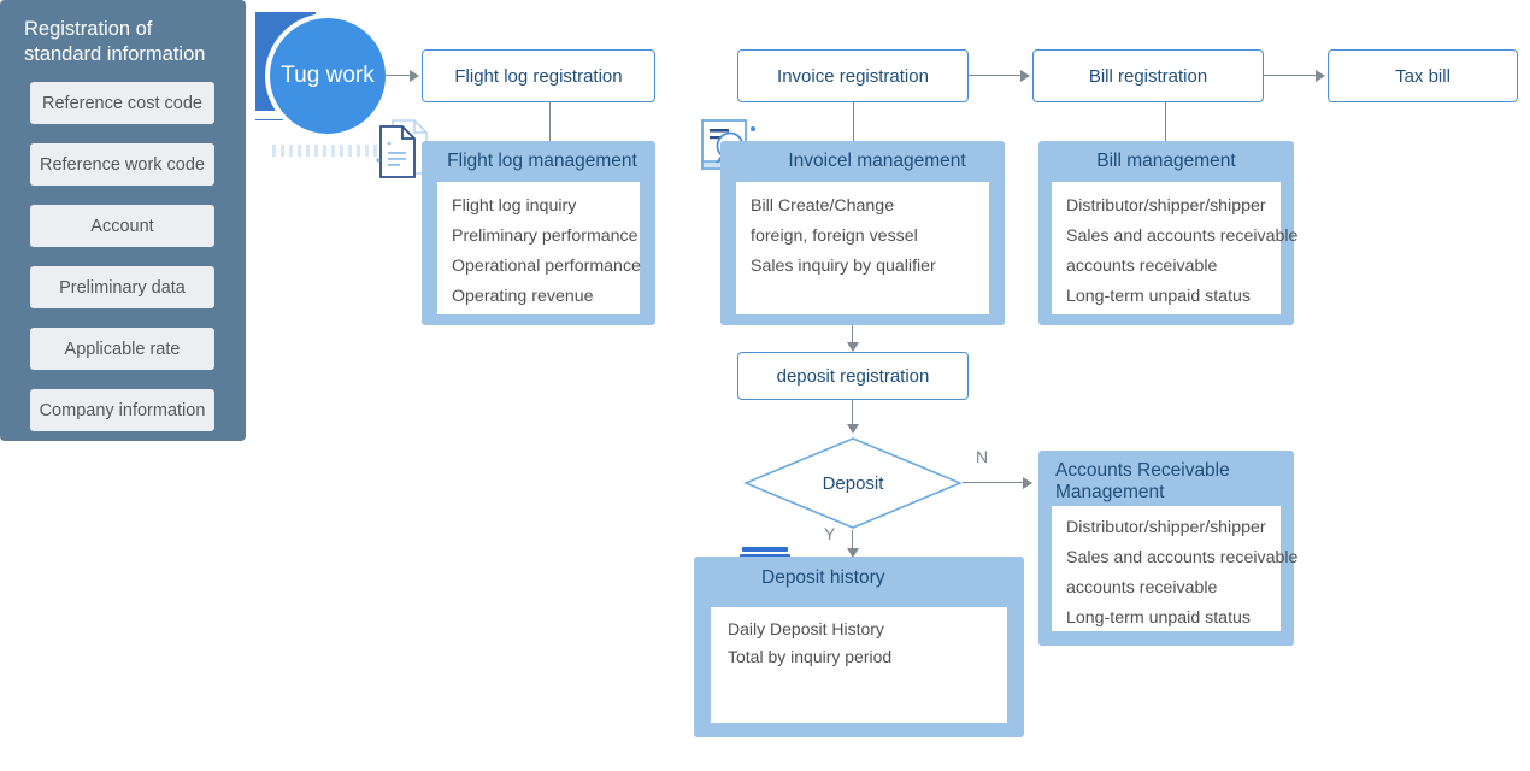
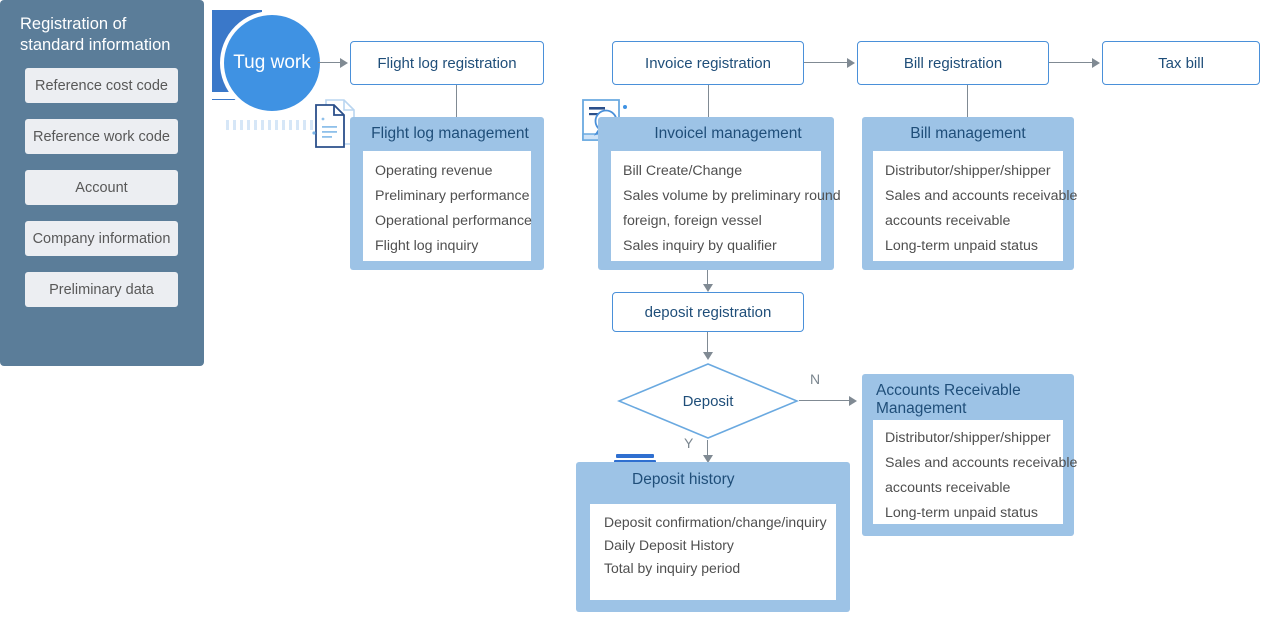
  Registration of
  standard information
  Reference cost code
  Reference work code
  Account
- Preliminary data
+ Company information
- Applicable rate
- Company information
+ Preliminary data
  Tug work
  N
  Y
  Flight log registration
  Invoice registration
  Bill registration
  Tax bill
  deposit registration
  Deposit
  Flight log management
- Flight log inquiry
+ Operating revenue
  Preliminary performance
  Operational performance
- Operating revenue
+ Flight log inquiry
  Invoicel management
  Bill Create/Change
+ Sales volume by preliminary round
  foreign, foreign vessel
  Sales inquiry by qualifier
  Bill management
  Distributor/shipper/shipper
  Sales and accounts receivable
  accounts receivable
  Long-term unpaid status
  Accounts Receivable Management
  Distributor/shipper/shipper
  Sales and accounts receivable
  accounts receivable
  Long-term unpaid status
  Deposit history
+ Deposit confirmation/change/inquiry
  Daily Deposit History
  Total by inquiry period
